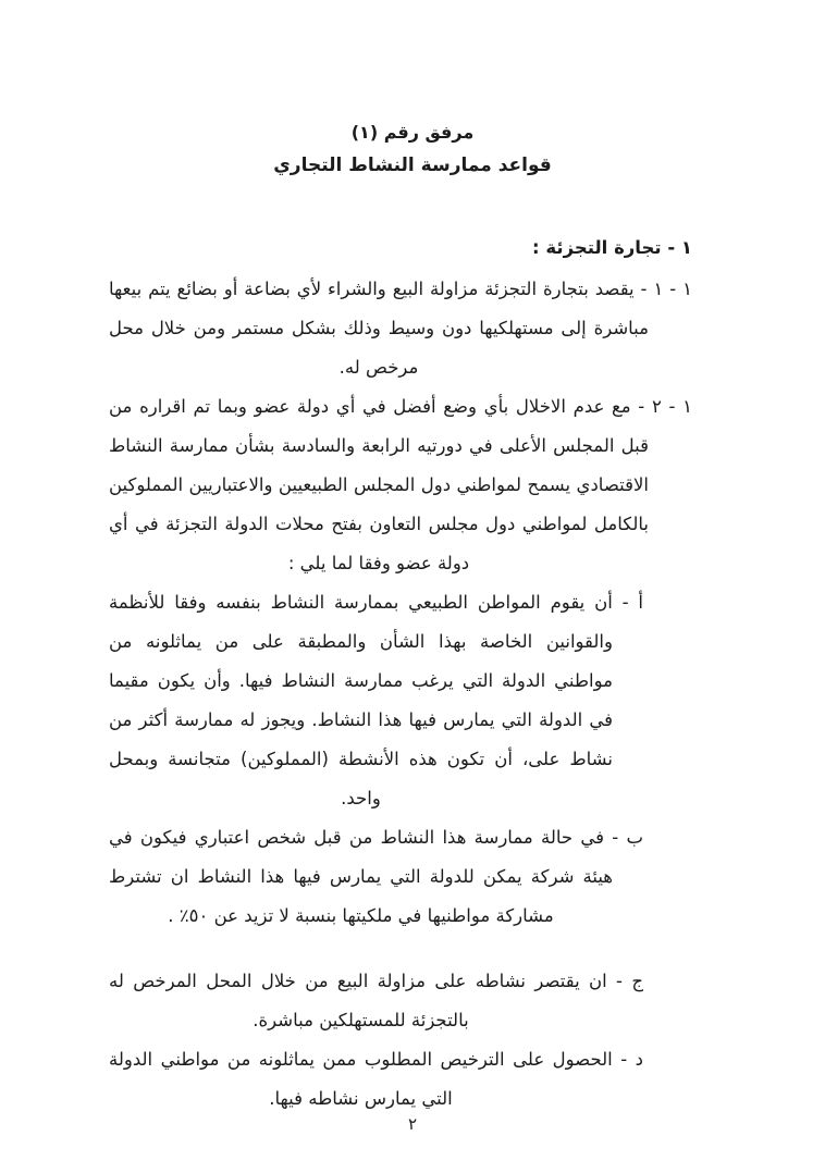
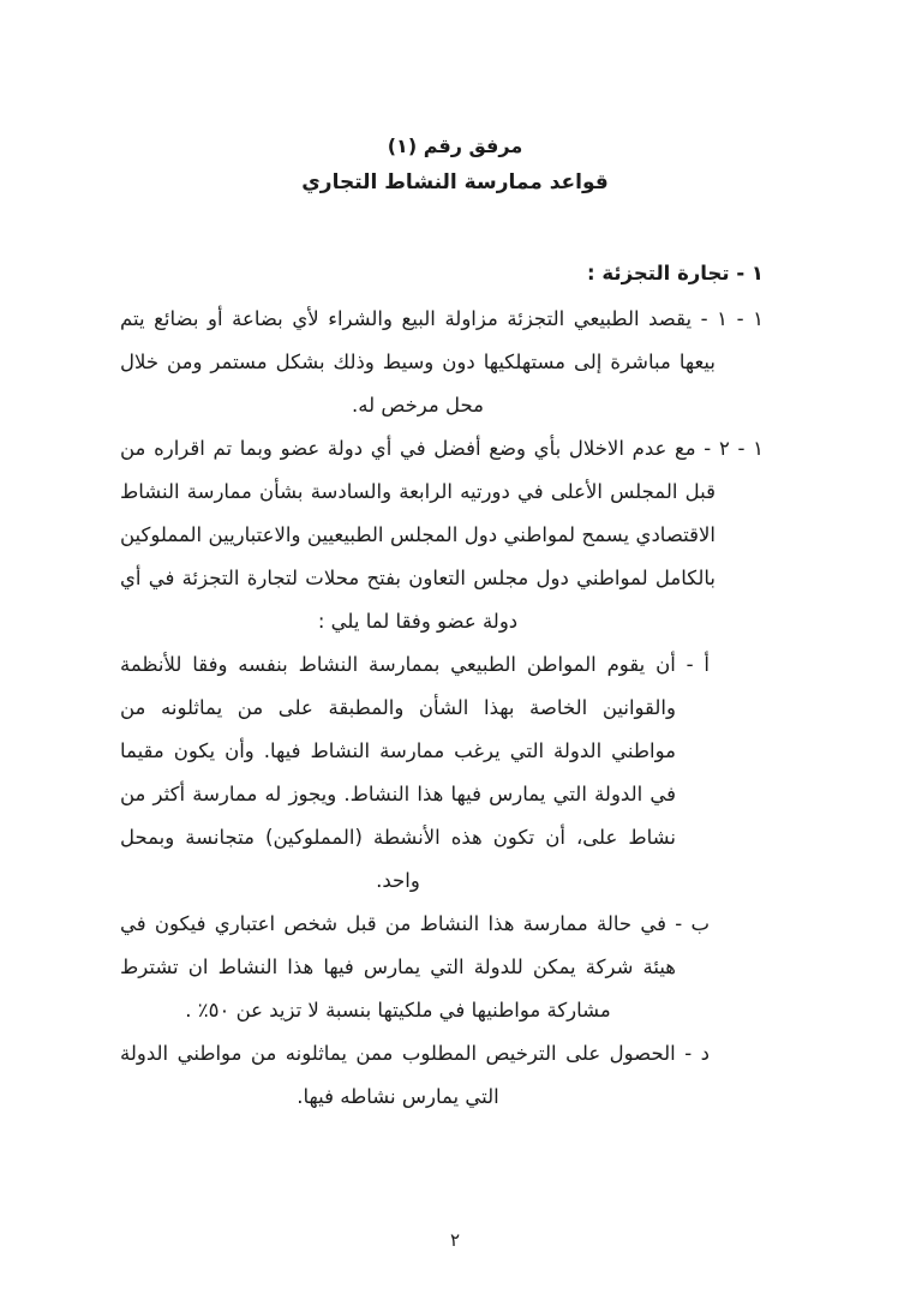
  مرفق رقم (١)
  قواعد ممارسة النشاط التجاري
  ١ - تجارة التجزئة :
- ١ - ١ - يقصد بتجارة التجزئة مزاولة البيع والشراء لأي بضاعة أو بضائع يتم بيعها مباشرة إلى مستهلكيها دون وسيط وذلك بشكل مستمر ومن خلال محل مرخص له.
+ ١ - ١ - يقصد الطبيعي التجزئة مزاولة البيع والشراء لأي بضاعة أو بضائع يتم بيعها مباشرة إلى مستهلكيها دون وسيط وذلك بشكل مستمر ومن خلال محل مرخص له.
- ١ - ٢ - مع عدم الاخلال بأي وضع أفضل في أي دولة عضو وبما تم اقراره من قبل المجلس الأعلى في دورتيه الرابعة والسادسة بشأن ممارسة النشاط الاقتصادي يسمح لمواطني دول المجلس الطبيعيين والاعتباريين المملوكين بالكامل لمواطني دول مجلس التعاون بفتح محلات الدولة التجزئة في أي دولة عضو وفقا لما يلي :
+ ١ - ٢ - مع عدم الاخلال بأي وضع أفضل في أي دولة عضو وبما تم اقراره من قبل المجلس الأعلى في دورتيه الرابعة والسادسة بشأن ممارسة النشاط الاقتصادي يسمح لمواطني دول المجلس الطبيعيين والاعتباريين المملوكين بالكامل لمواطني دول مجلس التعاون بفتح محلات لتجارة التجزئة في أي دولة عضو وفقا لما يلي :
  أ - أن يقوم المواطن الطبيعي بممارسة النشاط بنفسه وفقا للأنظمة والقوانين الخاصة بهذا الشأن والمطبقة على من يماثلونه من مواطني الدولة التي يرغب ممارسة النشاط فيها. وأن يكون مقيما في الدولة التي يمارس فيها هذا النشاط. ويجوز له ممارسة أكثر من نشاط على، أن تكون هذه الأنشطة (المملوكين) متجانسة وبمحل واحد.
  ب - في حالة ممارسة هذا النشاط من قبل شخص اعتباري فيكون في هيئة شركة يمكن للدولة التي يمارس فيها هذا النشاط ان تشترط مشاركة مواطنيها في ملكيتها بنسبة لا تزيد عن ٥٠٪ .
- ج - ان يقتصر نشاطه على مزاولة البيع من خلال المحل المرخص له بالتجزئة للمستهلكين مباشرة.
  د - الحصول على الترخيص المطلوب ممن يماثلونه من مواطني الدولة التي يمارس نشاطه فيها.
  ٢
